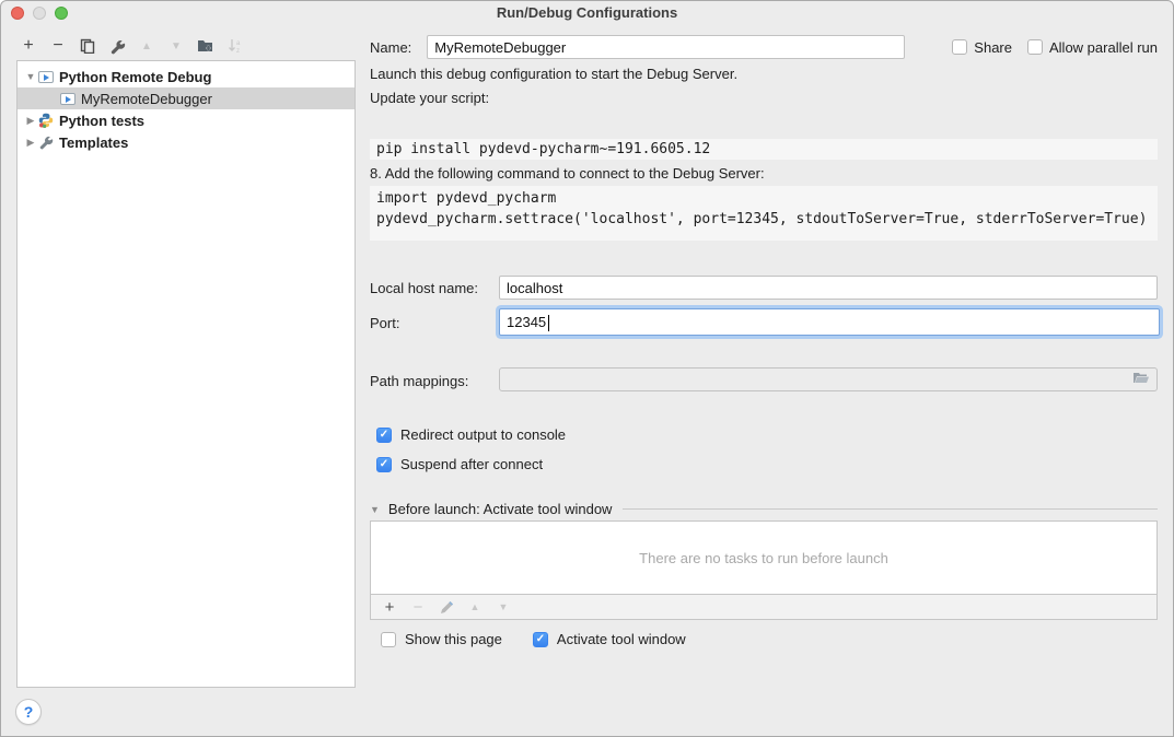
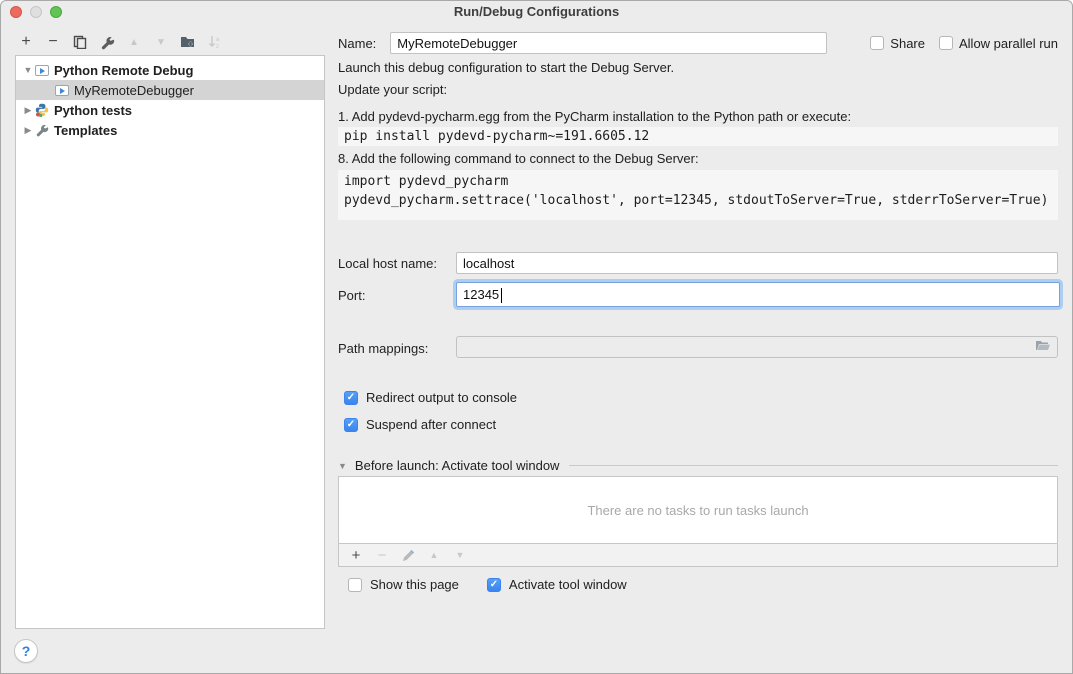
  Run/Debug Configurations
  +
  −
  ▲
  ▼
  ▼
  Python Remote Debug
  MyRemoteDebugger
  ▶
  Python tests
  ▶
  Templates
  ?
  Name:
  MyRemoteDebugger
  Share
  Allow parallel run
  Launch this debug configuration to start the Debug Server.
  Update your script:
+ 1. Add pydevd-pycharm.egg from the PyCharm installation to the Python path or execute:
  pip install pydevd-pycharm~=191.6605.12
  8. Add the following command to connect to the Debug Server:
  import pydevd_pycharm
  pydevd_pycharm.settrace('localhost', port=12345, stdoutToServer=True, stderrToServer=True)
  Local host name:
  localhost
  Port:
  12345
  Path mappings:
  ✓
  Redirect output to console
  ✓
  Suspend after connect
  ▼
  Before launch: Activate tool window
- There are no tasks to run before launch
+ There are no tasks to run tasks launch
  +
  ▲
  ▼
  Show this page
  ✓
  Activate tool window
